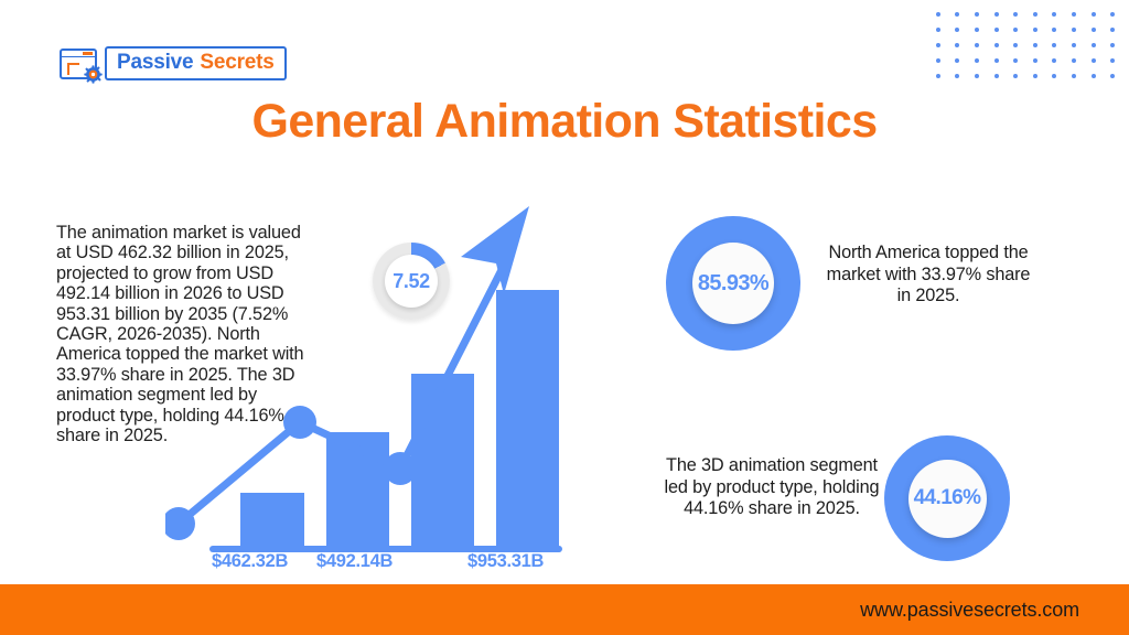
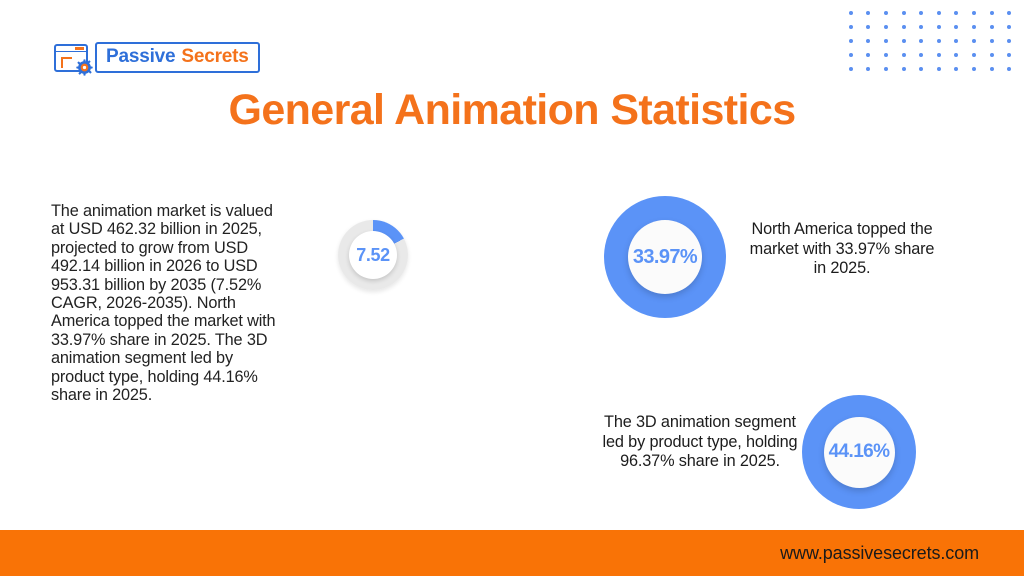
  Passive
  Secrets
  General Animation Statistics
  The animation market is valued at USD 462.32 billion in 2025, projected to grow from USD 492.14 billion in 2026 to USD 953.31 billion by 2035 (7.52% CAGR, 2026-2035). North America topped the market with 33.97% share in 2025. The 3D animation segment led by product type, holding 44.16% share in 2025.
- $462.32B
- $492.14B
- $953.31B
  7.52
- 85.93%
+ 33.97%
  North America topped the market with 33.97% share in 2025.
  44.16%
- The 3D animation segment led by product type, holding 44.16% share in 2025.
+ The 3D animation segment led by product type, holding 96.37% share in 2025.
  www.passivesecrets.com
